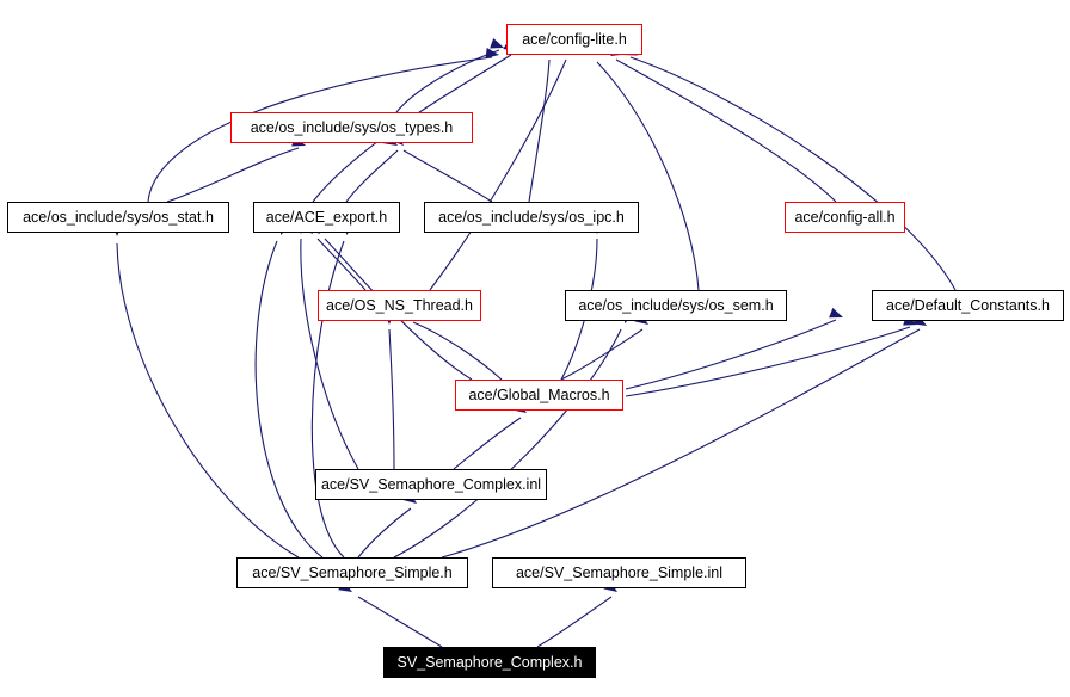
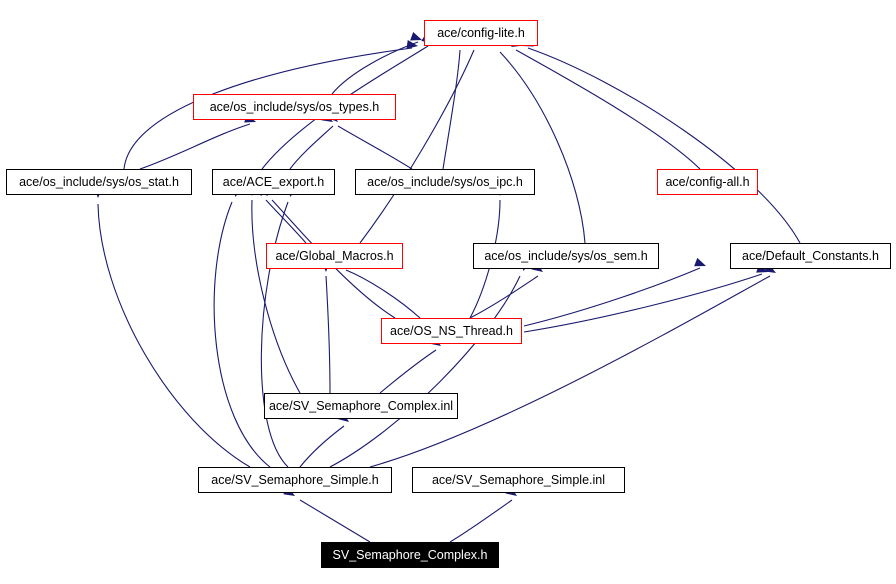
  ace/config-lite.h
  ace/os_include/sys/os_types.h
  ace/os_include/sys/os_stat.h
  ace/ACE_export.h
  ace/os_include/sys/os_ipc.h
  ace/config-all.h
- ace/OS_NS_Thread.h
+ ace/Global_Macros.h
  ace/os_include/sys/os_sem.h
  ace/Default_Constants.h
- ace/Global_Macros.h
+ ace/OS_NS_Thread.h
  ace/SV_Semaphore_Complex.inl
  ace/SV_Semaphore_Simple.h
  ace/SV_Semaphore_Simple.inl
  SV_Semaphore_Complex.h
